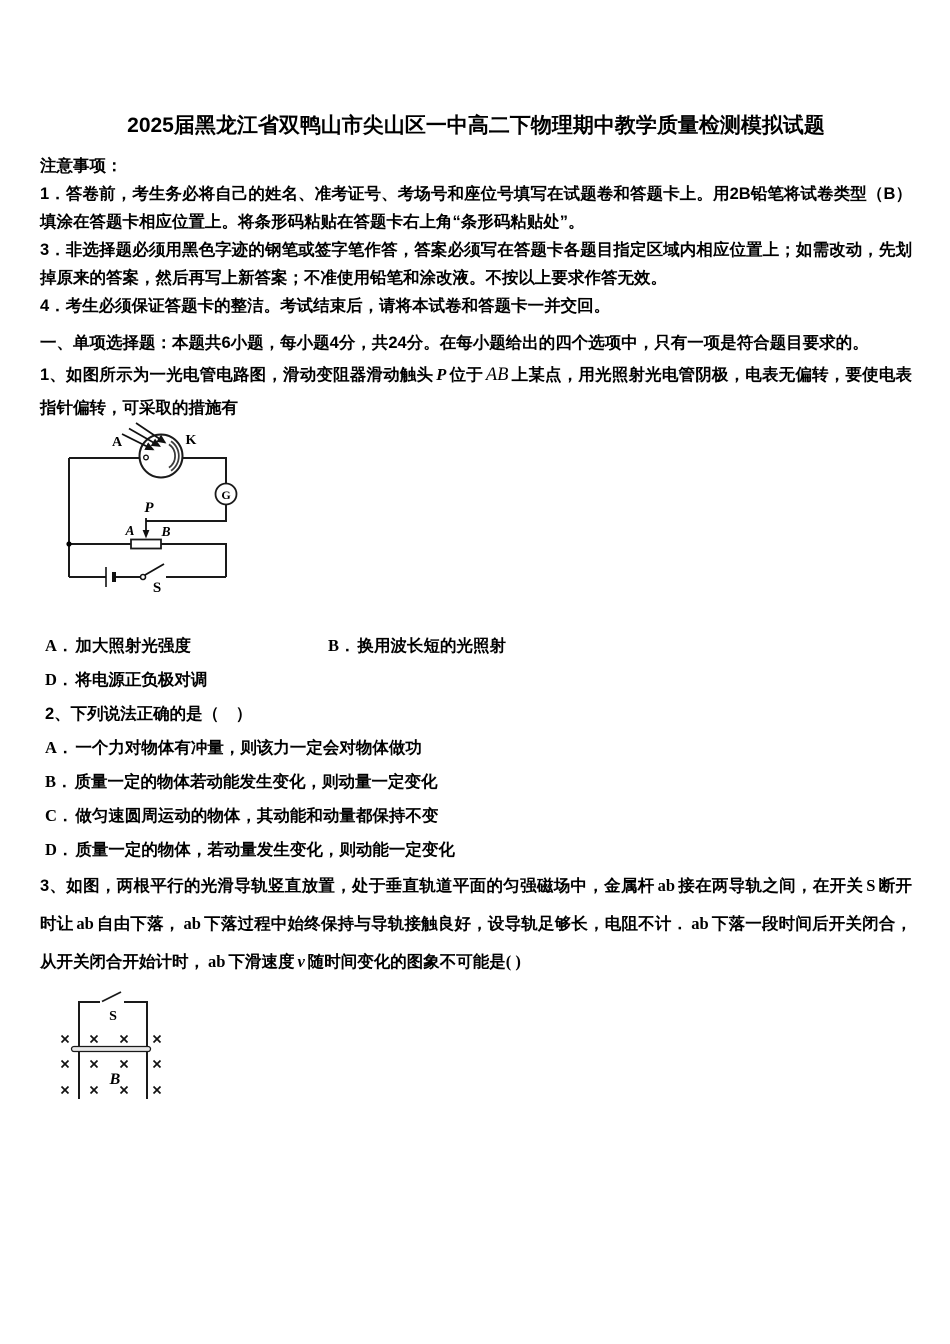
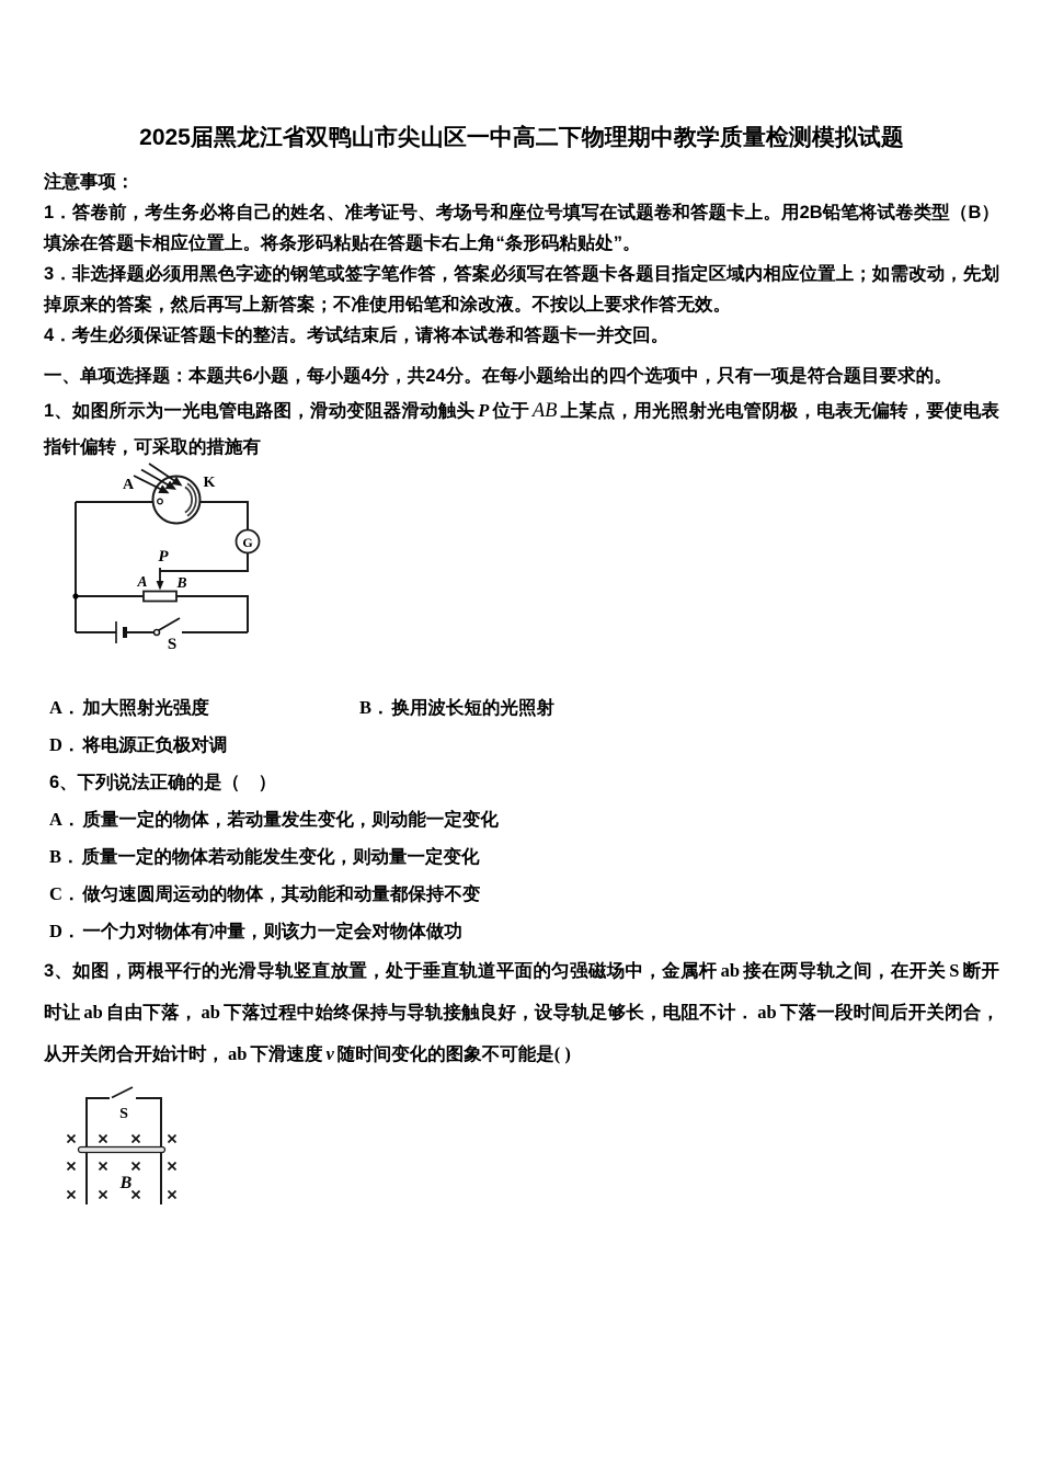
  2025届黑龙江省双鸭山市尖山区一中高二下物理期中教学质量检测模拟试题
  注意事项：
  1．答卷前，考生务必将自己的姓名、准考证号、考场号和座位号填写在试题卷和答题卡上。用2B铅笔将试卷类型（B）填涂在答题卡相应位置上。将条形码粘贴在答题卡右上角“条形码粘贴处”。
  3．非选择题必须用黑色字迹的钢笔或签字笔作答，答案必须写在答题卡各题目指定区域内相应位置上；如需改动，先划掉原来的答案，然后再写上新答案；不准使用铅笔和涂改液。不按以上要求作答无效。
  4．考生必须保证答题卡的整洁。考试结束后，请将本试卷和答题卡一并交回。
  一、单项选择题：本题共6小题，每小题4分，共24分。在每小题给出的四个选项中，只有一项是符合题目要求的。
  1、如图所示为一光电管电路图，滑动变阻器滑动触头 P 位于 AB 上某点，用光照射光电管阴极，电表无偏转，要使电表指针偏转，可采取的措施有
  G
  A
  K
  P
  A
  B
  S
  A．加大照射光强度
  B．换用波长短的光照射
  D．将电源正负极对调
- 2、下列说法正确的是（ ）
+ 6、下列说法正确的是（ ）
- A．一个力对物体有冲量，则该力一定会对物体做功
+ A．质量一定的物体，若动量发生变化，则动能一定变化
  B．质量一定的物体若动能发生变化，则动量一定变化
  C．做匀速圆周运动的物体，其动能和动量都保持不变
- D．质量一定的物体，若动量发生变化，则动能一定变化
+ D．一个力对物体有冲量，则该力一定会对物体做功
  3、如图，两根平行的光滑导轨竖直放置，处于垂直轨道平面的匀强磁场中，金属杆 ab 接在两导轨之间，在开关 S 断开时让 ab 自由下落， ab 下落过程中始终保持与导轨接触良好，设导轨足够长，电阻不计． ab 下落一段时间后开关闭合，从开关闭合开始计时， ab 下滑速度 v 随时间变化的图象不可能是( )
  S
  B
